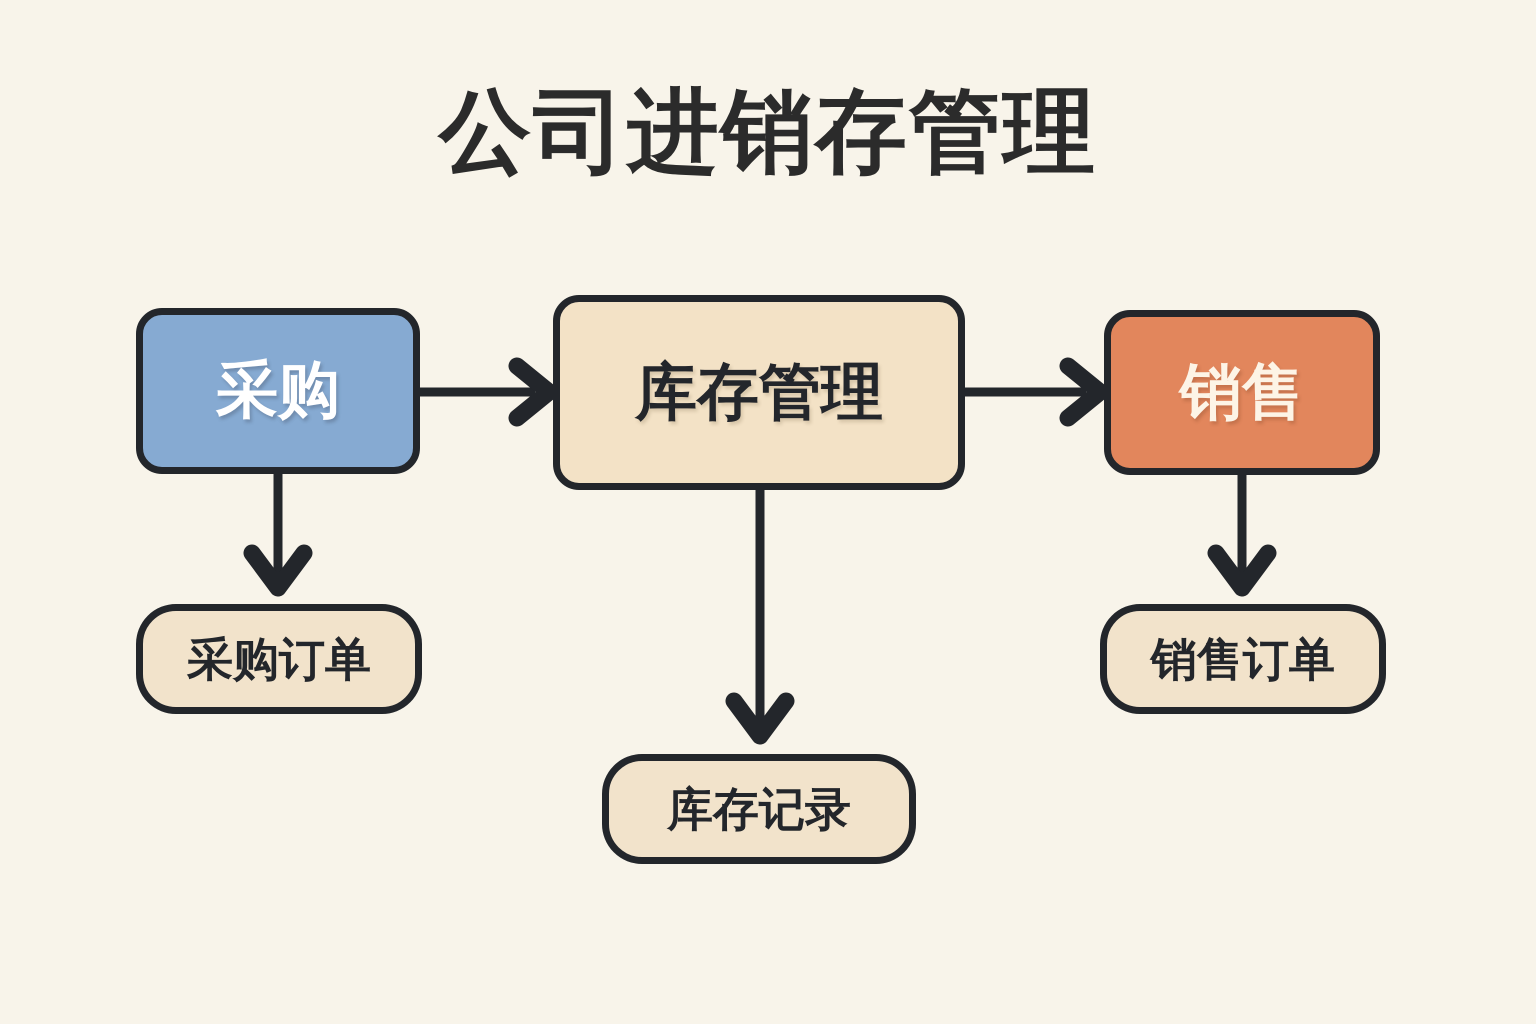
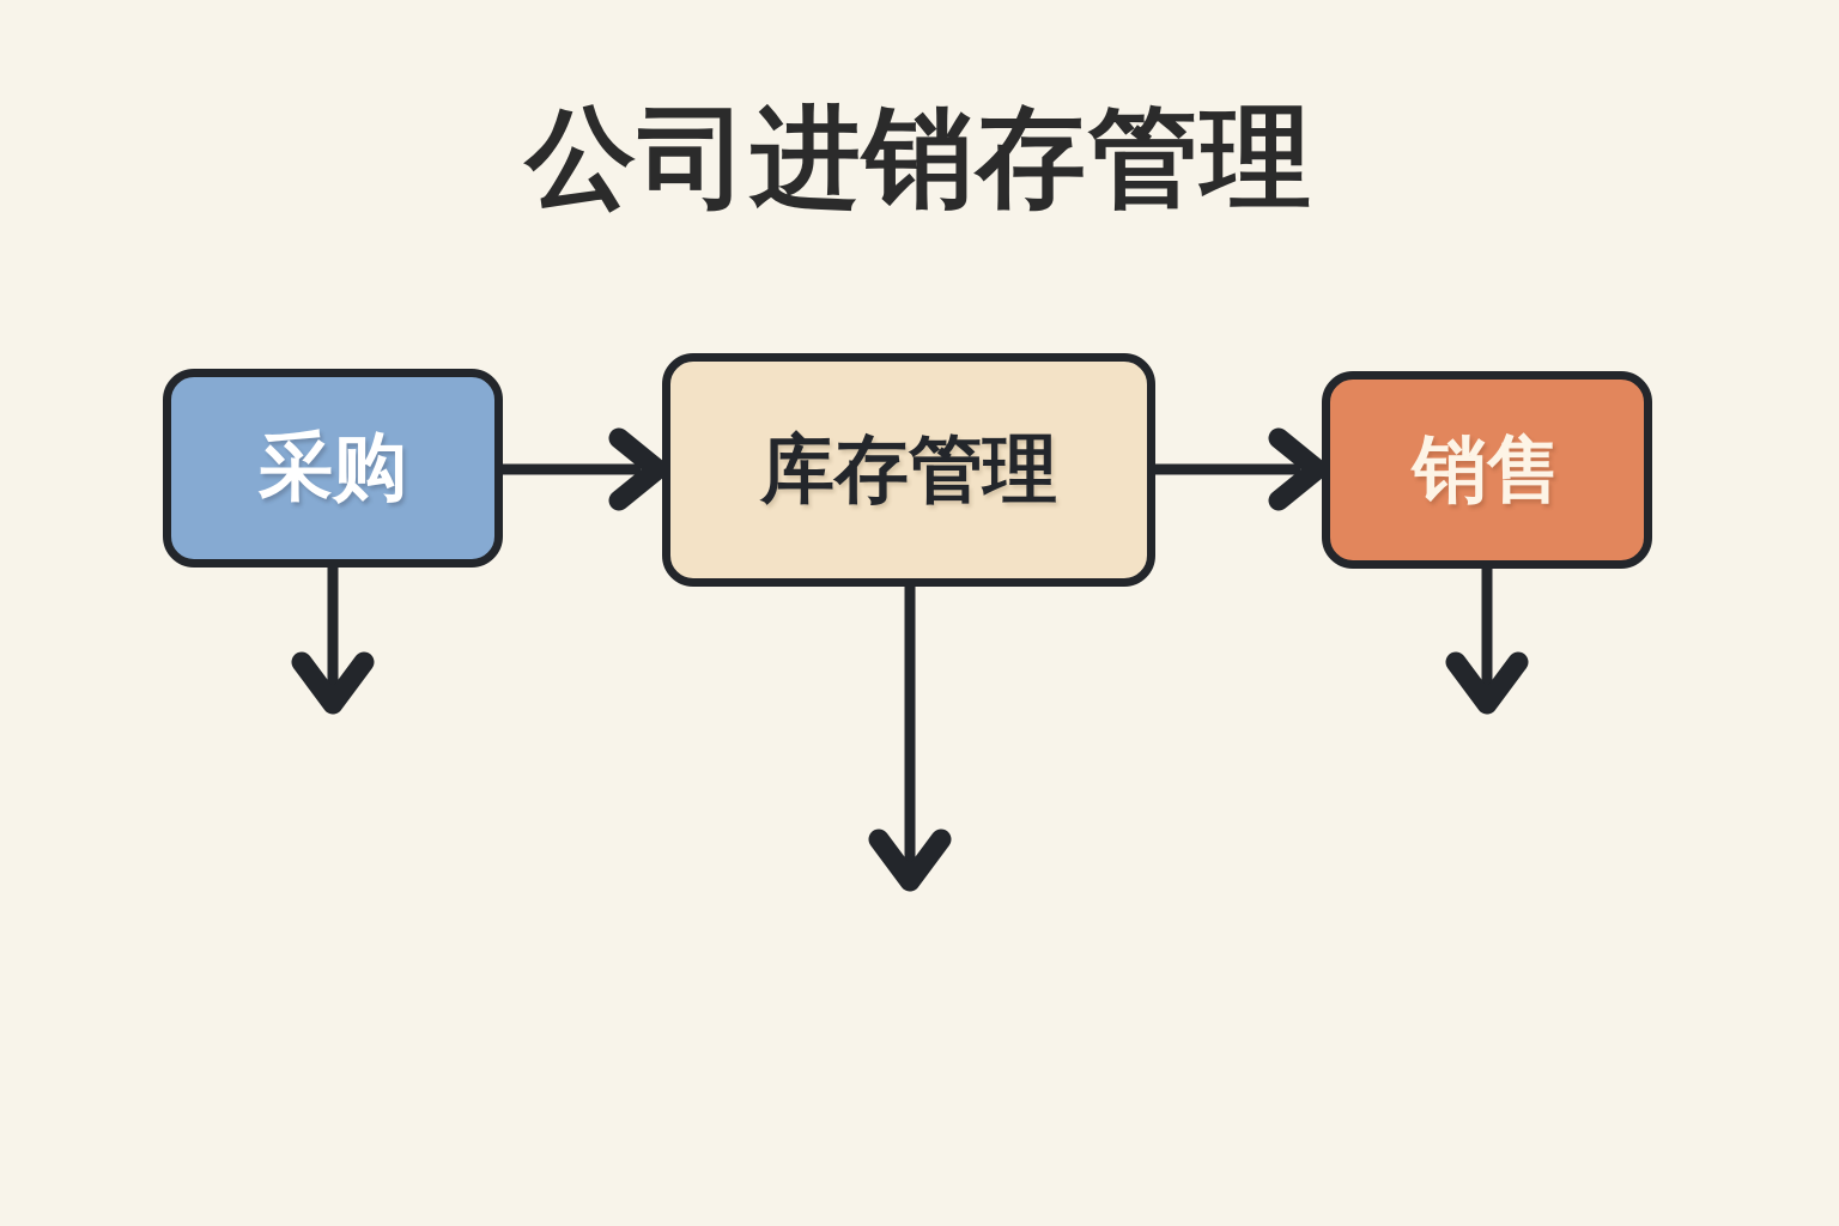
  公司进销存管理
  采购
  库存管理
  销售
- 采购订单
- 库存记录
- 销售订单
